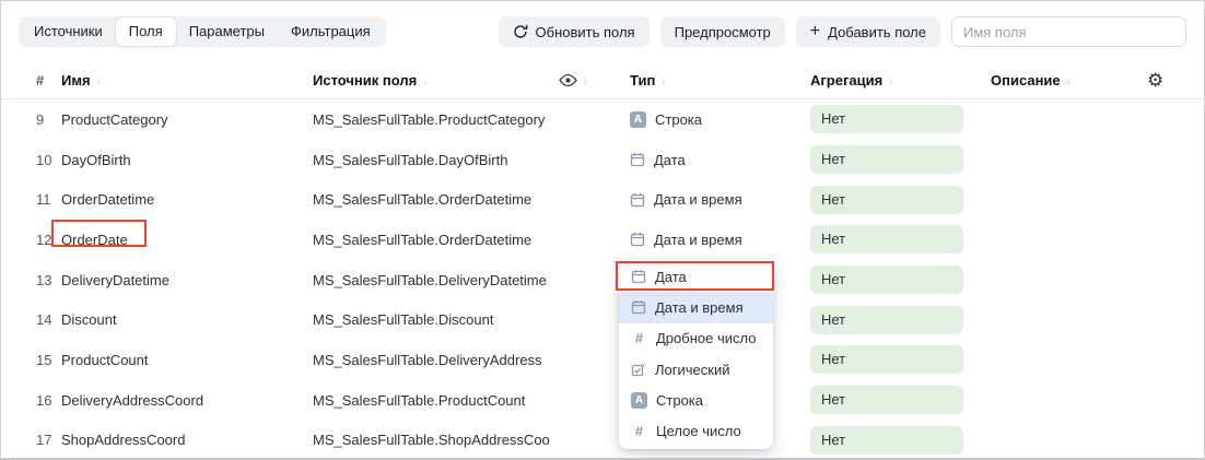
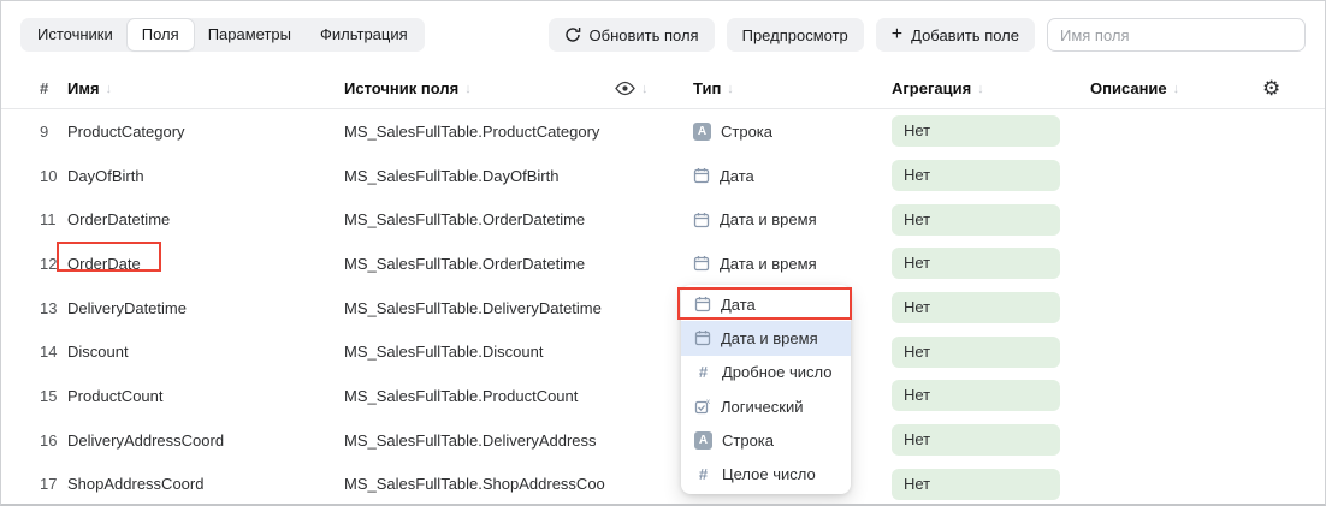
  Источники
  Поля
  Параметры
  Фильтрация
  Обновить поля
  Предпросмотр
  +
  Добавить поле
  Имя поля
  #
  Имя
  ↓
  Источник поля
  ↓
  ↓
  Тип
  ↓
  Агрегация
  ↓
  Описание
  ↓
  ⚙
  9
  ProductCategory
  MS_SalesFullTable.ProductCategory
  A
  Строка
  Нет
  10
  DayOfBirth
  MS_SalesFullTable.DayOfBirth
  Дата
  Нет
  11
  OrderDatetime
  MS_SalesFullTable.OrderDatetime
  Дата и время
  Нет
  12
  OrderDate
  MS_SalesFullTable.OrderDatetime
  Дата и время
  Нет
  13
  DeliveryDatetime
  MS_SalesFullTable.DeliveryDatetime
  Нет
  14
  Discount
  MS_SalesFullTable.Discount
  Нет
  15
  ProductCount
- MS_SalesFullTable.DeliveryAddress
+ MS_SalesFullTable.ProductCount
  Нет
  16
  DeliveryAddressCoord
- MS_SalesFullTable.ProductCount
+ MS_SalesFullTable.DeliveryAddress
  Нет
  17
  ShopAddressCoord
  MS_SalesFullTable.ShopAddressCoo
  Нет
  Дата
  Дата и время
  #
  Дробное число
  Логический
  A
  Строка
  #
  Целое число
